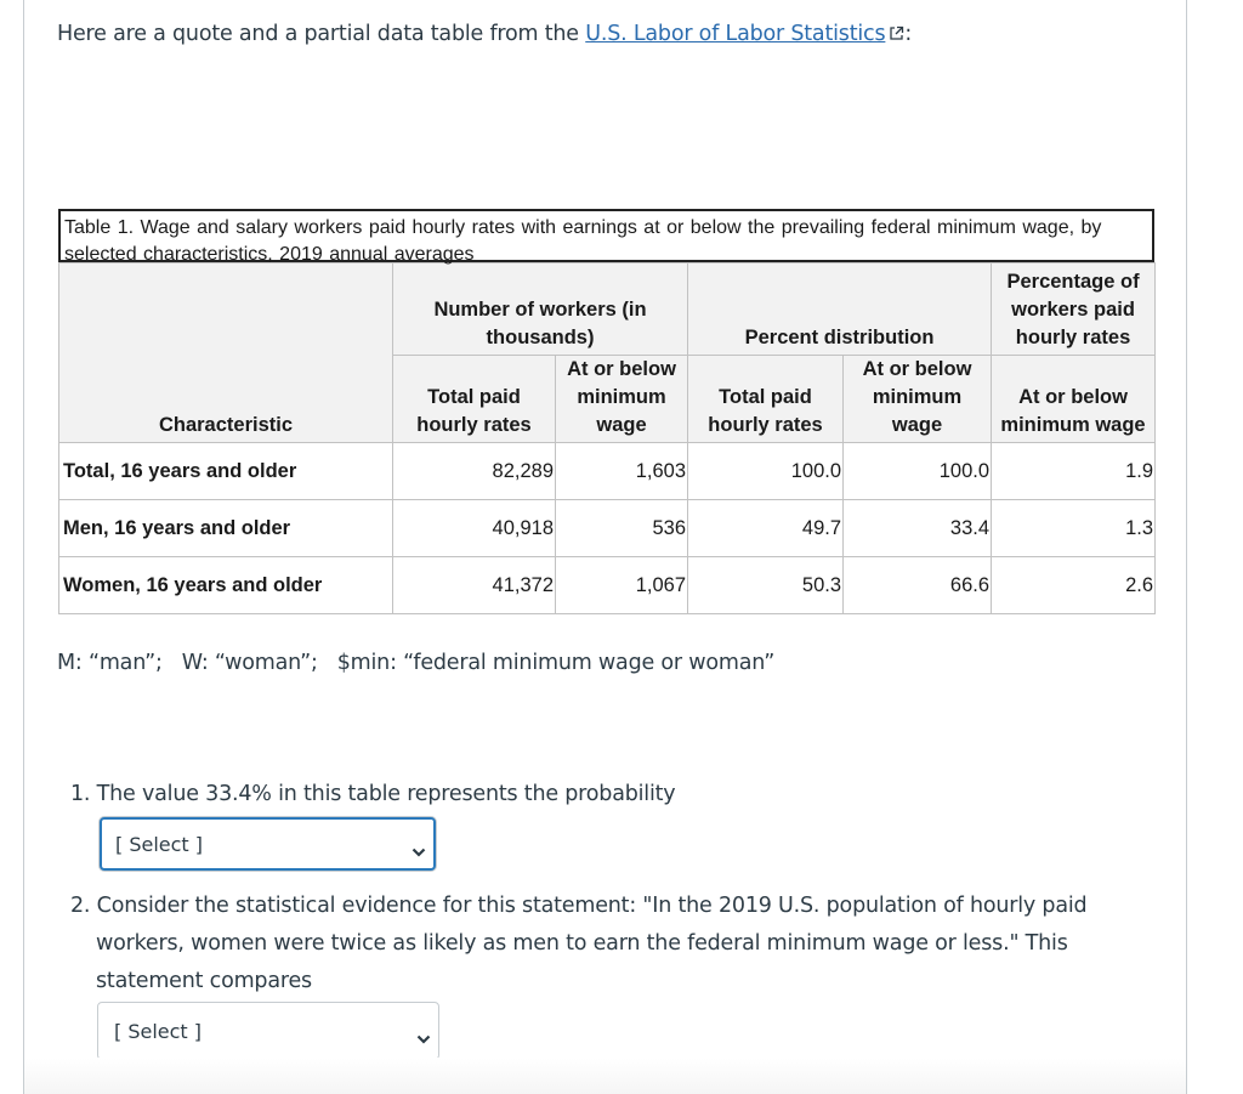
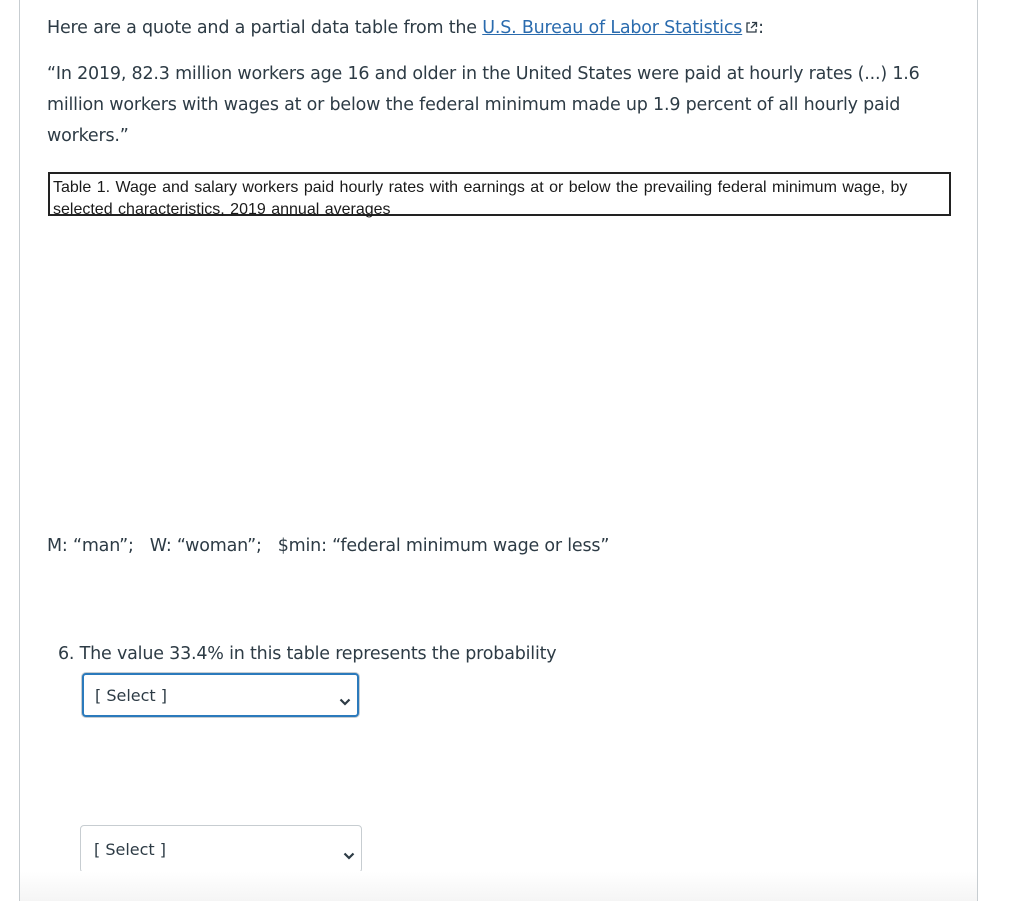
- Here are a quote and a partial data table from the U.S. Labor of Labor Statistics :
+ Here are a quote and a partial data table from the U.S. Bureau of Labor Statistics :
+ “In 2019, 82.3 million workers age 16 and older in the United States were paid at hourly rates (...) 1.6 million workers with wages at or below the federal minimum made up 1.9 percent of all hourly paid workers.”
  Table 1. Wage and salary workers paid hourly rates with earnings at or below the prevailing federal minimum wage, by selected characteristics, 2019 annual averages
- Characteristic	Number of workers (in thousands)	Percent distribution	Percentage of workers paid hourly rates
- Total paid hourly rates	At or below minimum wage	Total paid hourly rates	At or below minimum wage	At or below minimum wage
- Total, 16 years and older	82,289	1,603	100.0	100.0	1.9
- Men, 16 years and older	40,918	536	49.7	33.4	1.3
- Women, 16 years and older	41,372	1,067	50.3	66.6	2.6
- M: “man”; W: “woman”; $min: “federal minimum wage or woman”
+ M: “man”; W: “woman”; $min: “federal minimum wage or less”
- 1. The value 33.4% in this table represents the probability
+ 6. The value 33.4% in this table represents the probability
  [ Select ]
- 2. Consider the statistical evidence for this statement: "In the 2019 U.S. population of hourly paid
- workers, women were twice as likely as men to earn the federal minimum wage or less." This statement compares
  [ Select ]
